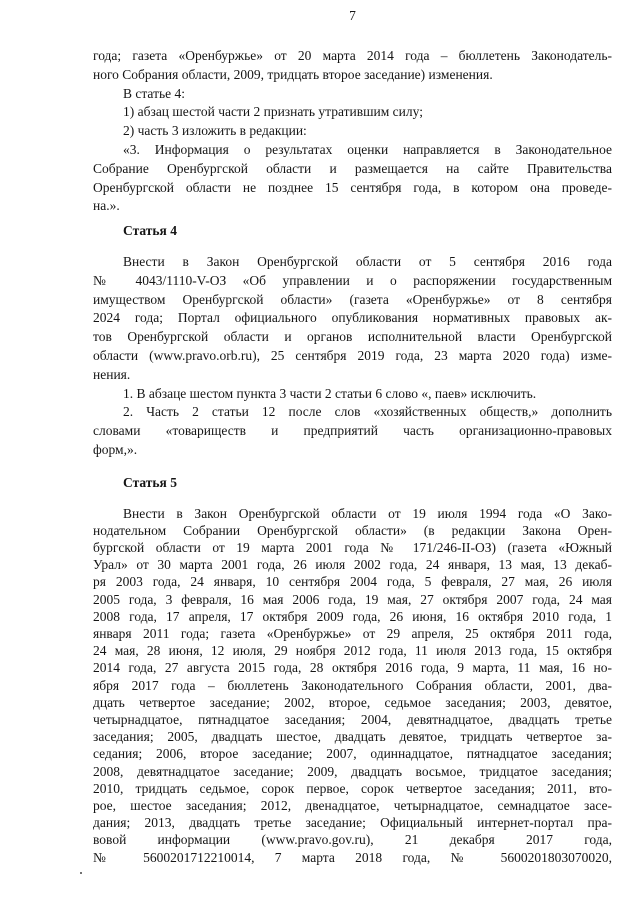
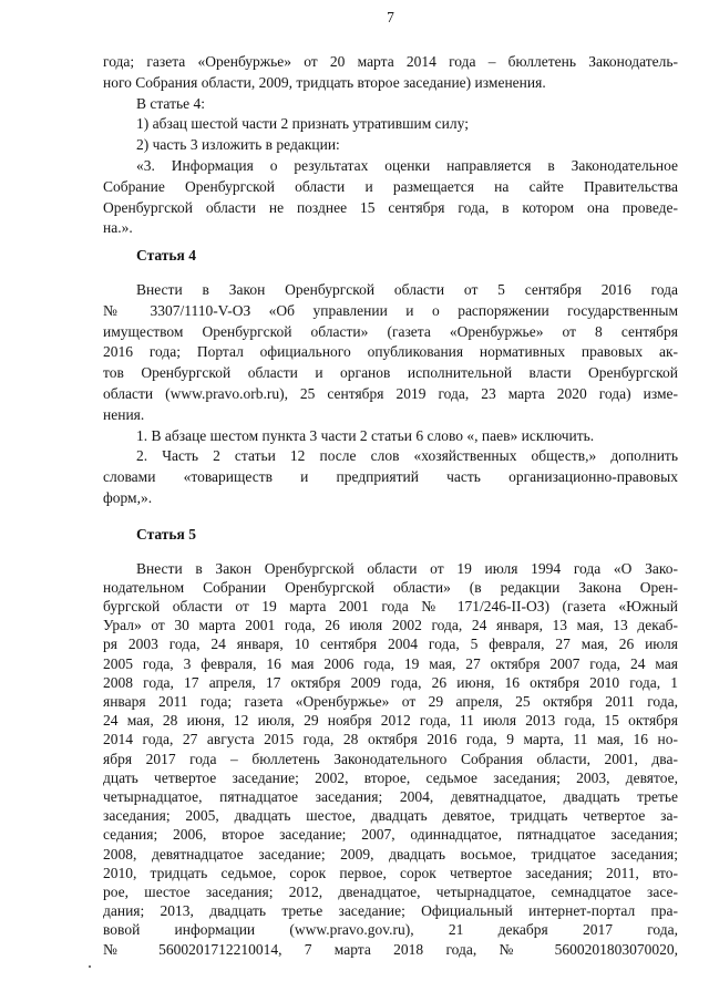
  7
  года; газета «Оренбуржье» от 20 марта 2014 года – бюллетень Законодатель-
  ного Собрания области, 2009, тридцать второе заседание) изменения.
  В статье 4:
  1) абзац шестой части 2 признать утратившим силу;
  2) часть 3 изложить в редакции:
  «3. Информация о результатах оценки направляется в Законодательное
  Собрание Оренбургской области и размещается на сайте Правительства
  Оренбургской области не позднее 15 сентября года, в котором она проведе-
  на.».
  Статья 4
  Внести в Закон Оренбургской области от 5 сентября 2016 года
- № 4043/1110-V-ОЗ «Об управлении и о распоряжении государственным
+ № 3307/1110-V-ОЗ «Об управлении и о распоряжении государственным
  имуществом Оренбургской области» (газета «Оренбуржье» от 8 сентября
- 2024 года; Портал официального опубликования нормативных правовых ак-
+ 2016 года; Портал официального опубликования нормативных правовых ак-
  тов Оренбургской области и органов исполнительной власти Оренбургской
  области (www.pravo.orb.ru), 25 сентября 2019 года, 23 марта 2020 года) изме-
  нения.
  1. В абзаце шестом пункта 3 части 2 статьи 6 слово «, паев» исключить.
  2. Часть 2 статьи 12 после слов «хозяйственных обществ,» дополнить
  словами «товариществ и предприятий часть организационно-правовых
  форм,».
  Статья 5
  Внести в Закон Оренбургской области от 19 июля 1994 года «О Зако-
  нодательном Собрании Оренбургской области» (в редакции Закона Орен-
  бургской области от 19 марта 2001 года № 171/246-II-ОЗ) (газета «Южный
  Урал» от 30 марта 2001 года, 26 июля 2002 года, 24 января, 13 мая, 13 декаб-
  ря 2003 года, 24 января, 10 сентября 2004 года, 5 февраля, 27 мая, 26 июля
  2005 года, 3 февраля, 16 мая 2006 года, 19 мая, 27 октября 2007 года, 24 мая
  2008 года, 17 апреля, 17 октября 2009 года, 26 июня, 16 октября 2010 года, 1
  января 2011 года; газета «Оренбуржье» от 29 апреля, 25 октября 2011 года,
  24 мая, 28 июня, 12 июля, 29 ноября 2012 года, 11 июля 2013 года, 15 октября
  2014 года, 27 августа 2015 года, 28 октября 2016 года, 9 марта, 11 мая, 16 но-
  ября 2017 года – бюллетень Законодательного Собрания области, 2001, два-
  дцать четвертое заседание; 2002, второе, седьмое заседания; 2003, девятое,
  четырнадцатое, пятнадцатое заседания; 2004, девятнадцатое, двадцать третье
  заседания; 2005, двадцать шестое, двадцать девятое, тридцать четвертое за-
  седания; 2006, второе заседание; 2007, одиннадцатое, пятнадцатое заседания;
  2008, девятнадцатое заседание; 2009, двадцать восьмое, тридцатое заседания;
  2010, тридцать седьмое, сорок первое, сорок четвертое заседания; 2011, вто-
  рое, шестое заседания; 2012, двенадцатое, четырнадцатое, семнадцатое засе-
  дания; 2013, двадцать третье заседание; Официальный интернет-портал пра-
  вовой информации (www.pravo.gov.ru), 21 декабря 2017 года,
  № 5600201712210014, 7 марта 2018 года, № 5600201803070020,
